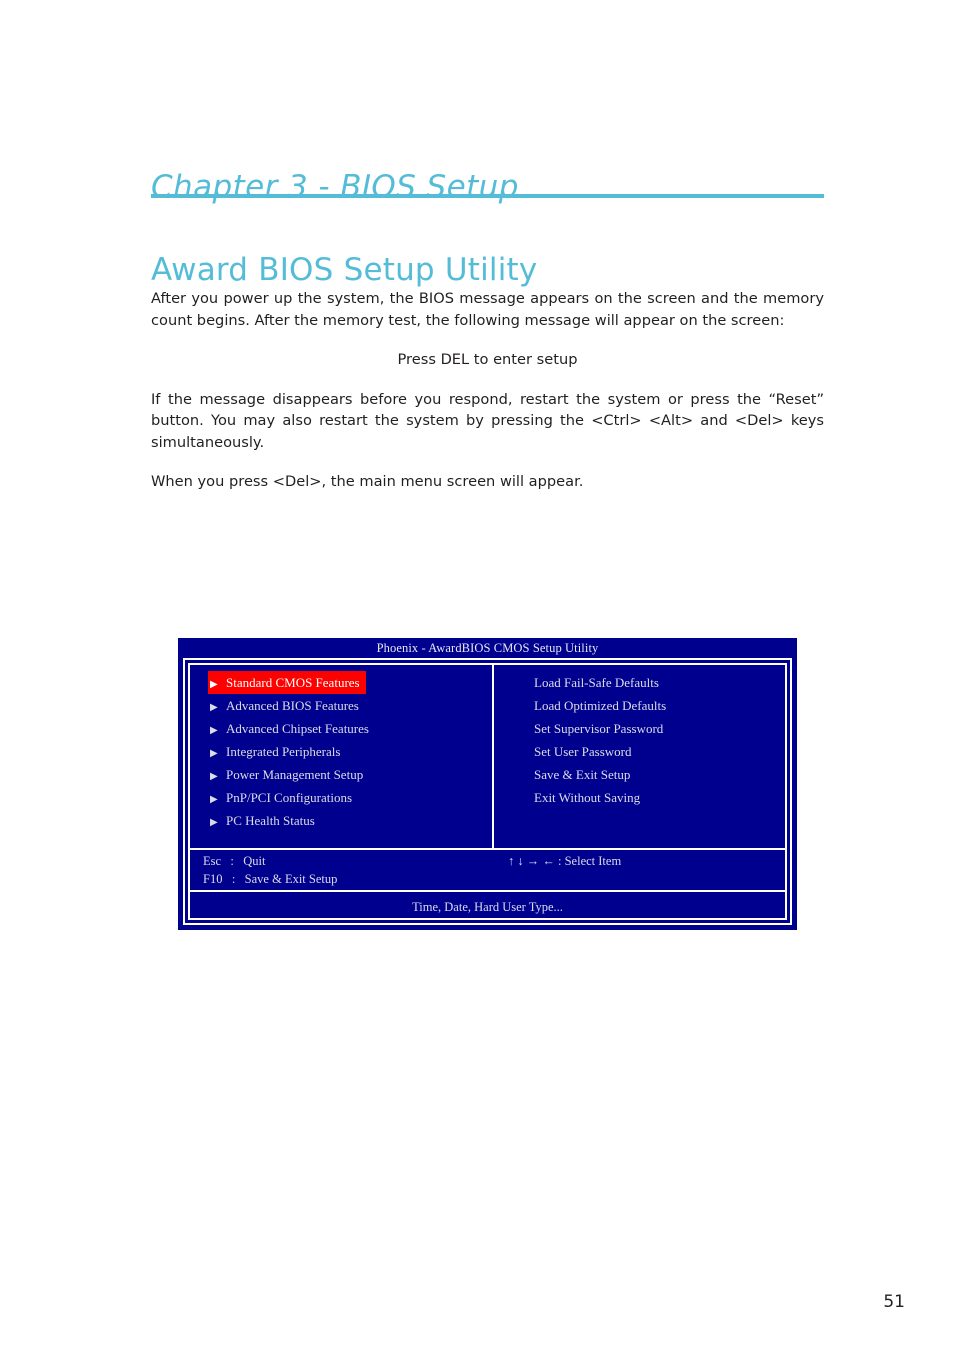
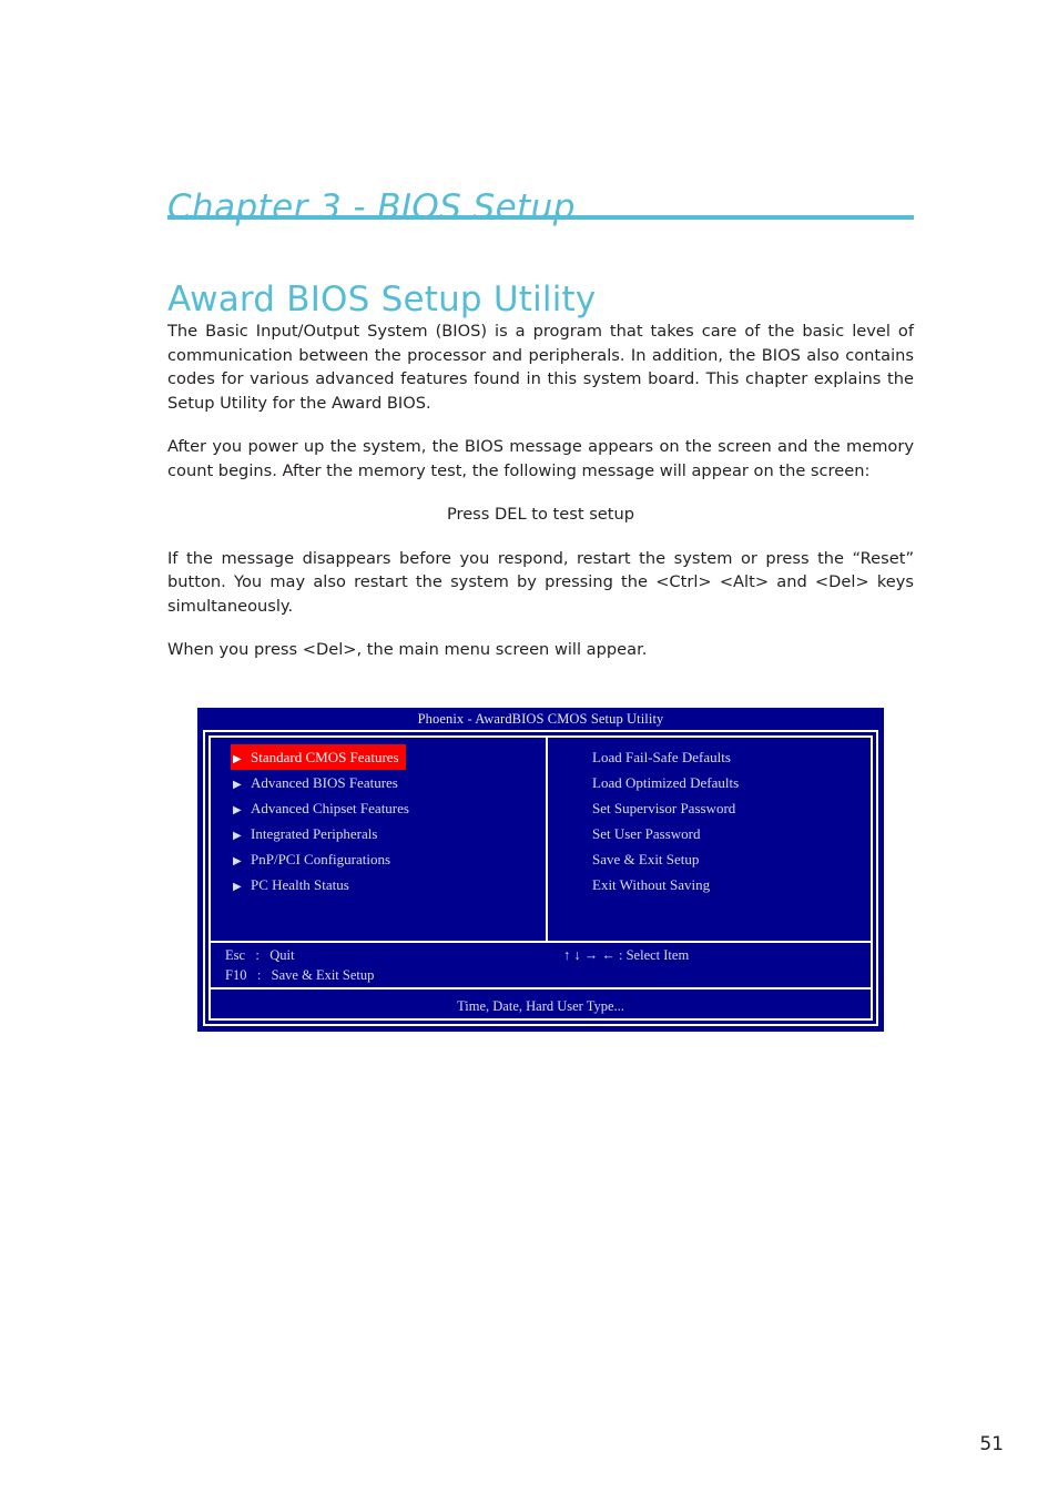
  Chapter 3 - BIOS Setup
  Award BIOS Setup Utility
+ The Basic Input/Output System (BIOS) is a program that takes care of the basic level of communication between the processor and peripherals. In addition, the BIOS also contains codes for various advanced features found in this system board. This chapter explains the Setup Utility for the Award BIOS.
  After you power up the system, the BIOS message appears on the screen and the memory count begins. After the memory test, the following message will appear on the screen:
- Press DEL to enter setup
+ Press DEL to test setup
  If the message disappears before you respond, restart the system or press the “Reset” button. You may also restart the system by pressing the <Ctrl> <Alt> and <Del> keys simultaneously.
  When you press <Del>, the main menu screen will appear.
  Phoenix - AwardBIOS CMOS Setup Utility
  ▶ Standard CMOS Features
  ▶ Advanced BIOS Features
  ▶ Advanced Chipset Features
  ▶ Integrated Peripherals
- ▶ Power Management Setup
  ▶ PnP/PCI Configurations
  ▶ PC Health Status
  Load Fail-Safe Defaults
  Load Optimized Defaults
  Set Supervisor Password
  Set User Password
  Save & Exit Setup
  Exit Without Saving
  Esc : Quit
  F10 : Save & Exit Setup
  ↑ ↓ → ← : Select Item
  Time, Date, Hard User Type...
  51
